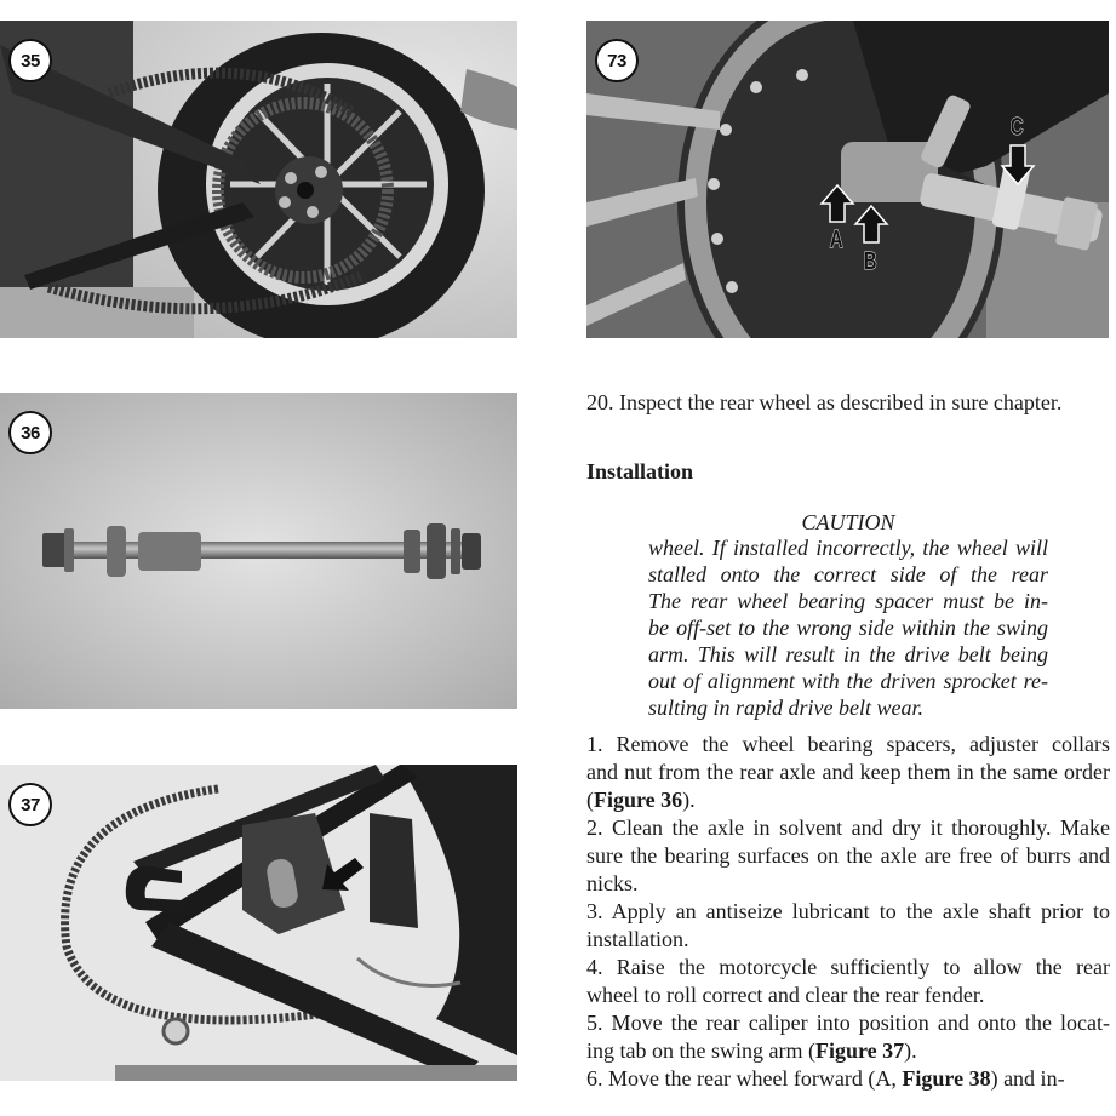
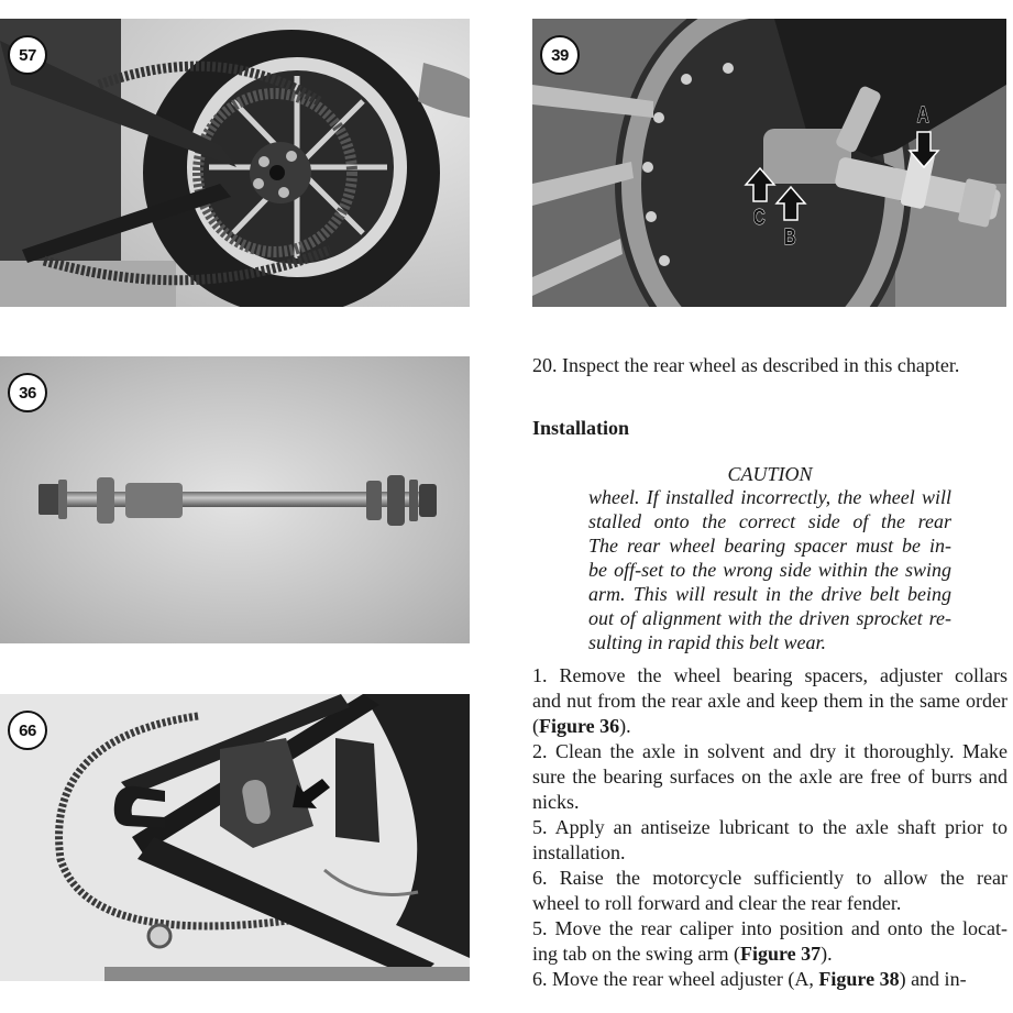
- 35
+ 57
- 73
+ 39
- C
+ A
  B
- A
+ C
  36
- 37
+ 66
- 20. Inspect the rear wheel as described in sure chapter.
+ 20. Inspect the rear wheel as described in this chapter.
  Installation
  CAUTION
  wheel. If installed incorrectly, the wheel will
  stalled onto the correct side of the rear
  The rear wheel bearing spacer must be in-
  be off-set to the wrong side within the swing
  arm. This will result in the drive belt being
  out of alignment with the driven sprocket re-
- sulting in rapid drive belt wear.
+ sulting in rapid this belt wear.
  1. Remove the wheel bearing spacers, adjuster collars
  and nut from the rear axle and keep them in the same order
  (Figure 36).
  2. Clean the axle in solvent and dry it thoroughly. Make
  sure the bearing surfaces on the axle are free of burrs and
  nicks.
- 3. Apply an antiseize lubricant to the axle shaft prior to
+ 5. Apply an antiseize lubricant to the axle shaft prior to
  installation.
- 4. Raise the motorcycle sufficiently to allow the rear
+ 6. Raise the motorcycle sufficiently to allow the rear
- wheel to roll correct and clear the rear fender.
+ wheel to roll forward and clear the rear fender.
  5. Move the rear caliper into position and onto the locat-
  ing tab on the swing arm (Figure 37).
- 6. Move the rear wheel forward (A, Figure 38) and in-
+ 6. Move the rear wheel adjuster (A, Figure 38) and in-
